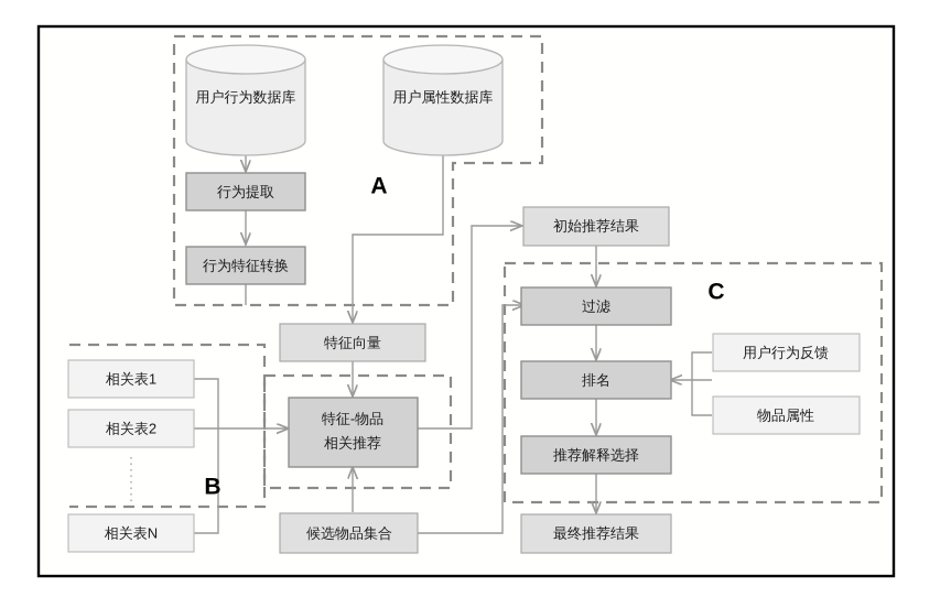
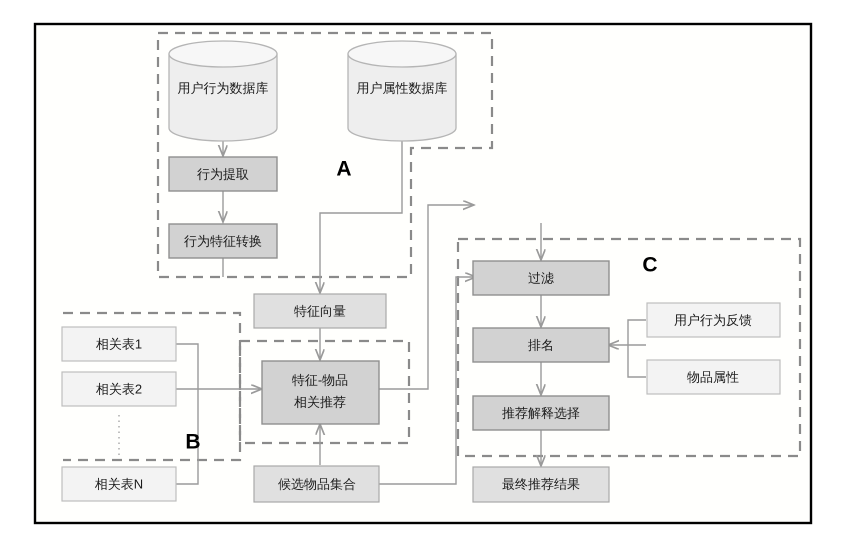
  用户行为数据库
  用户属性数据库
  行为提取
  行为特征转换
  特征向量
  相关表1
  相关表2
  相关表N
  特征-物品
  相关推荐
  候选物品集合
- 初始推荐结果
  过滤
  排名
  推荐解释选择
  最终推荐结果
  用户行为反馈
  物品属性
  A
  B
  C
